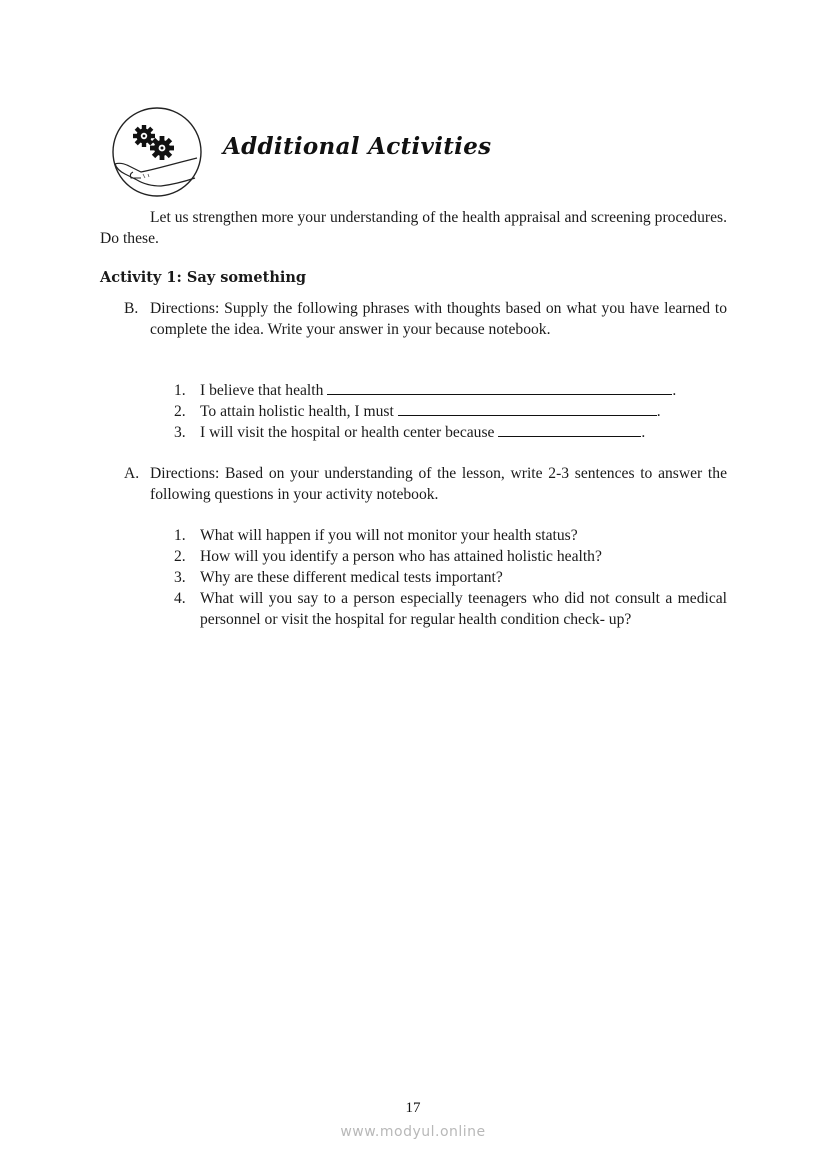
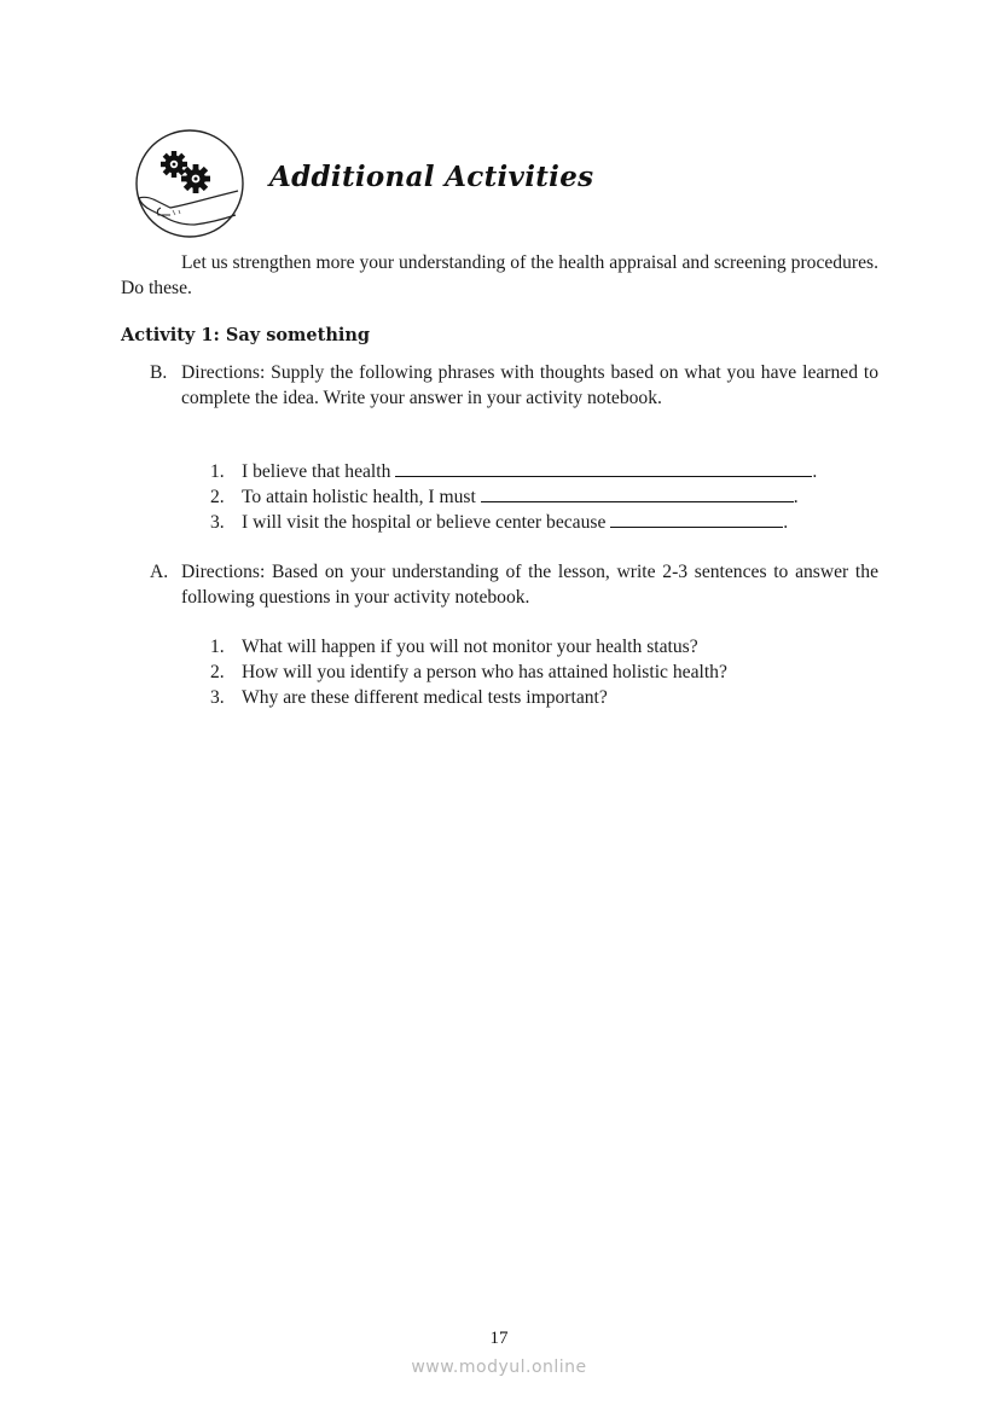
  Additional Activities
  Let us strengthen more your understanding of the health appraisal and screening procedures. Do these.
  Activity 1: Say something
  B.
- Directions: Supply the following phrases with thoughts based on what you have learned to complete the idea. Write your answer in your because notebook.
+ Directions: Supply the following phrases with thoughts based on what you have learned to complete the idea. Write your answer in your activity notebook.
  1.
  I believe that health .
  2.
  To attain holistic health, I must .
  3.
- I will visit the hospital or health center because .
+ I will visit the hospital or believe center because .
  A.
  Directions: Based on your understanding of the lesson, write 2-3 sentences to answer the following questions in your activity notebook.
  1.
  What will happen if you will not monitor your health status?
  2.
  How will you identify a person who has attained holistic health?
  3.
  Why are these different medical tests important?
- 4.
- What will you say to a person especially teenagers who did not consult a medical personnel or visit the hospital for regular health condition check- up?
  17
  www.modyul.online
